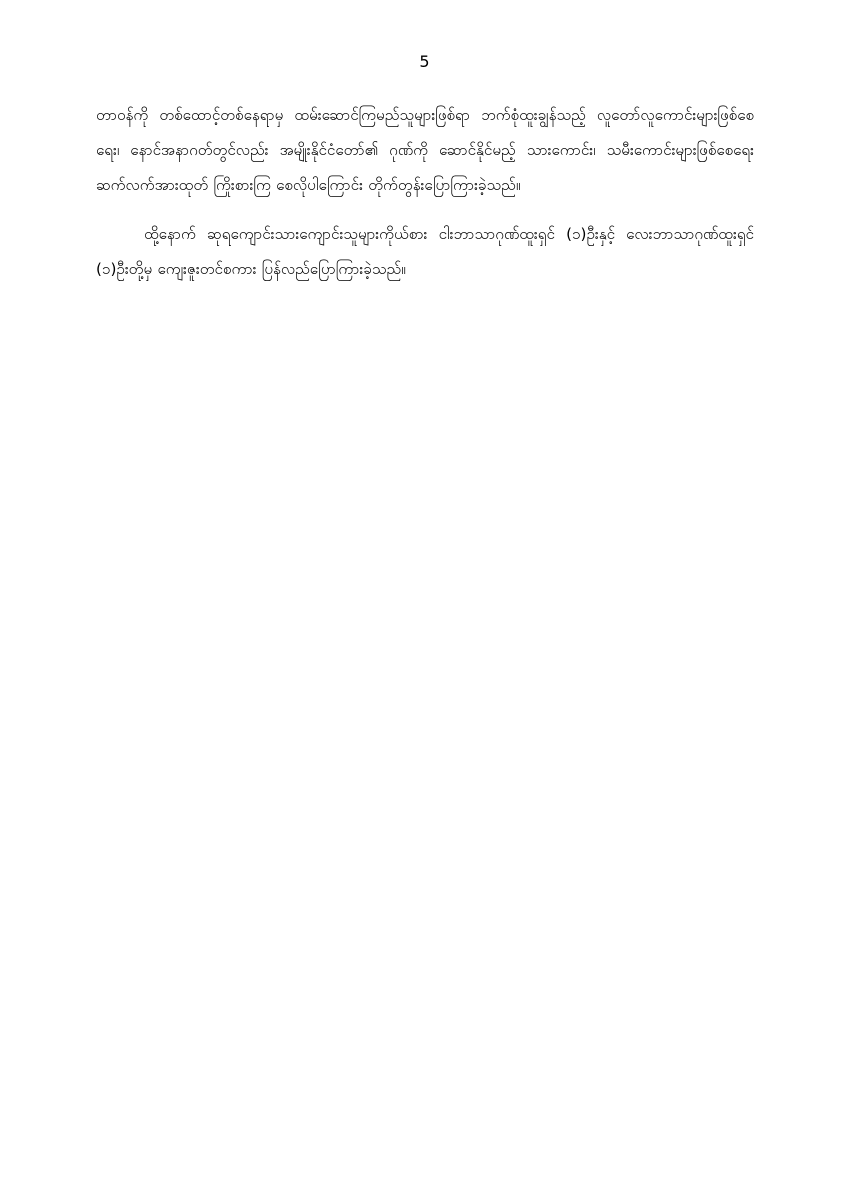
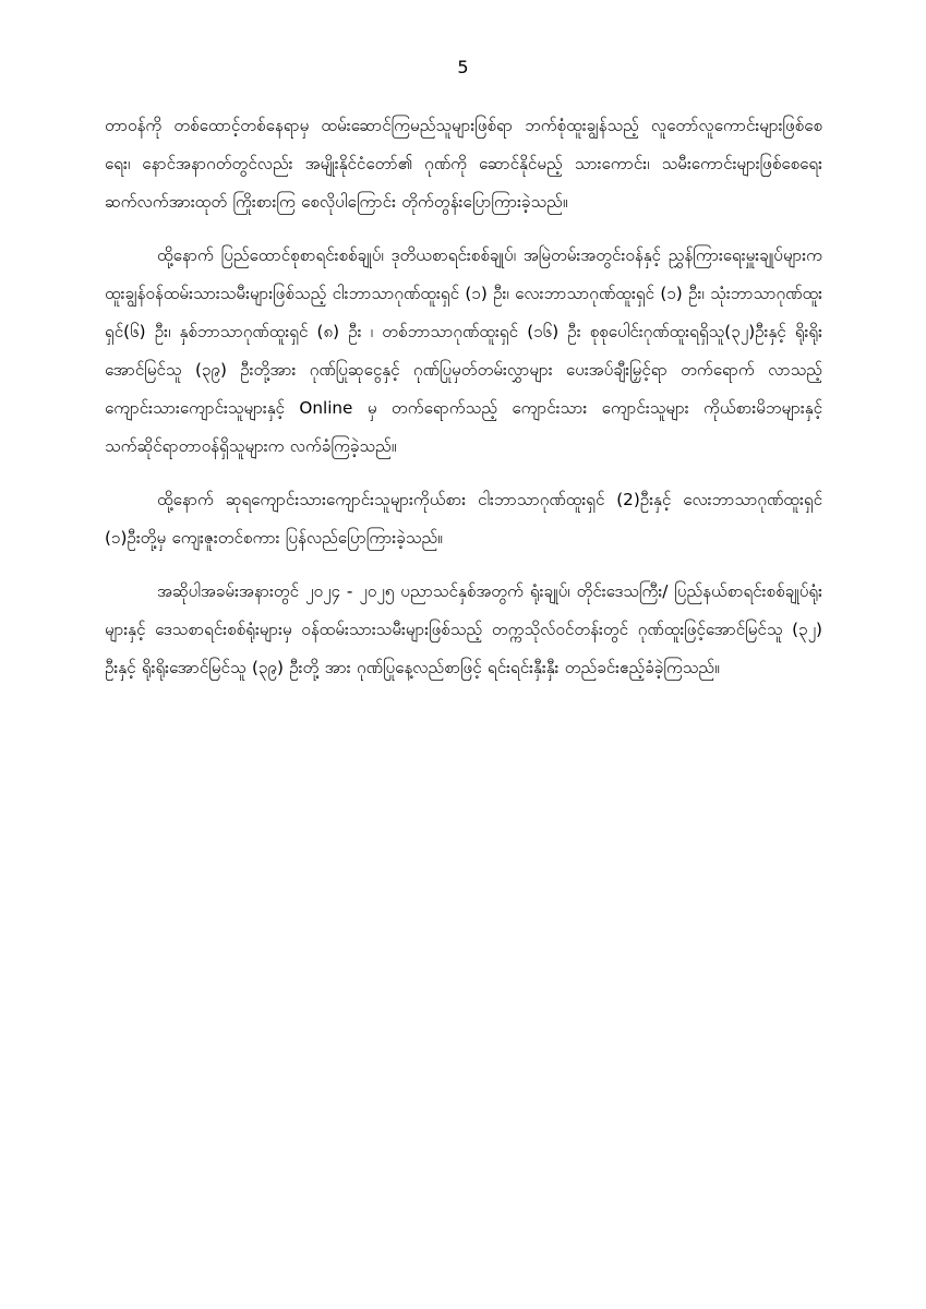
  5
  တာဝန်ကို တစ်ထောင့်တစ်နေရာမှ ထမ်းဆောင်ကြမည်သူများဖြစ်ရာ ဘက်စုံထူးချွန်သည့် လူတော်လူကောင်းများဖြစ်စေရေး၊ နောင်အနာဂတ်တွင်လည်း အမျိုးနိုင်ငံတော်၏ ဂုဏ်ကို ဆောင်နိုင်မည့် သားကောင်း၊ သမီးကောင်းများဖြစ်စေရေး ဆက်လက်အားထုတ် ကြိုးစားကြ စေလိုပါကြောင်း တိုက်တွန်းပြောကြားခဲ့သည်။
+ ထို့နောက် ပြည်ထောင်စုစာရင်းစစ်ချုပ်၊ ဒုတိယစာရင်းစစ်ချုပ်၊ အမြဲတမ်းအတွင်းဝန်နှင့် ညွှန်ကြားရေးမှူးချုပ်များက ထူးချွန်ဝန်ထမ်းသားသမီးများဖြစ်သည့် ငါးဘာသာဂုဏ်ထူးရှင် (၁) ဦး၊ လေးဘာသာဂုဏ်ထူးရှင် (၁) ဦး၊ သုံးဘာသာဂုဏ်ထူးရှင်(၆) ဦး၊ နှစ်ဘာသာဂုဏ်ထူးရှင် (၈) ဦး ၊ တစ်ဘာသာဂုဏ်ထူးရှင် (၁၆) ဦး စုစုပေါင်းဂုဏ်ထူးရရှိသူ(၃၂)ဦးနှင့် ရိုးရိုးအောင်မြင်သူ (၃၉) ဦးတို့အား ဂုဏ်ပြုဆုငွေနှင့် ဂုဏ်ပြုမှတ်တမ်းလွှာများ ပေးအပ်ချီးမြှင့်ရာ တက်ရောက် လာသည့် ကျောင်းသားကျောင်းသူများနှင့် Online မှ တက်ရောက်သည့် ကျောင်းသား ကျောင်းသူများ ကိုယ်စားမိဘများနှင့် သက်ဆိုင်ရာတာဝန်ရှိသူများက လက်ခံကြခဲ့သည်။
- ထို့နောက် ဆုရကျောင်းသားကျောင်းသူများကိုယ်စား ငါးဘာသာဂုဏ်ထူးရှင် (၁)ဦးနှင့် လေးဘာသာဂုဏ်ထူးရှင် (၁)ဦးတို့မှ ကျေးဇူးတင်စကား ပြန်လည်ပြောကြားခဲ့သည်။
+ ထို့နောက် ဆုရကျောင်းသားကျောင်းသူများကိုယ်စား ငါးဘာသာဂုဏ်ထူးရှင် (2)ဦးနှင့် လေးဘာသာဂုဏ်ထူးရှင် (၁)ဦးတို့မှ ကျေးဇူးတင်စကား ပြန်လည်ပြောကြားခဲ့သည်။
+ အဆိုပါအခမ်းအနားတွင် ၂၀၂၄ - ၂၀၂၅ ပညာသင်နှစ်အတွက် ရုံးချုပ်၊ တိုင်းဒေသကြီး/ ပြည်နယ်စာရင်းစစ်ချုပ်ရုံးများနှင့် ဒေသစာရင်းစစ်ရုံးများမှ ဝန်ထမ်းသားသမီးများဖြစ်သည့် တက္ကသိုလ်ဝင်တန်းတွင် ဂုဏ်ထူးဖြင့်အောင်မြင်သူ (၃၂) ဦးနှင့် ရိုးရိုးအောင်မြင်သူ (၃၉) ဦးတို့ အား ဂုဏ်ပြုနေ့လည်စာဖြင့် ရင်းရင်းနှီးနှီး တည်ခင်းဧည့်ခံခဲ့ကြသည်။
